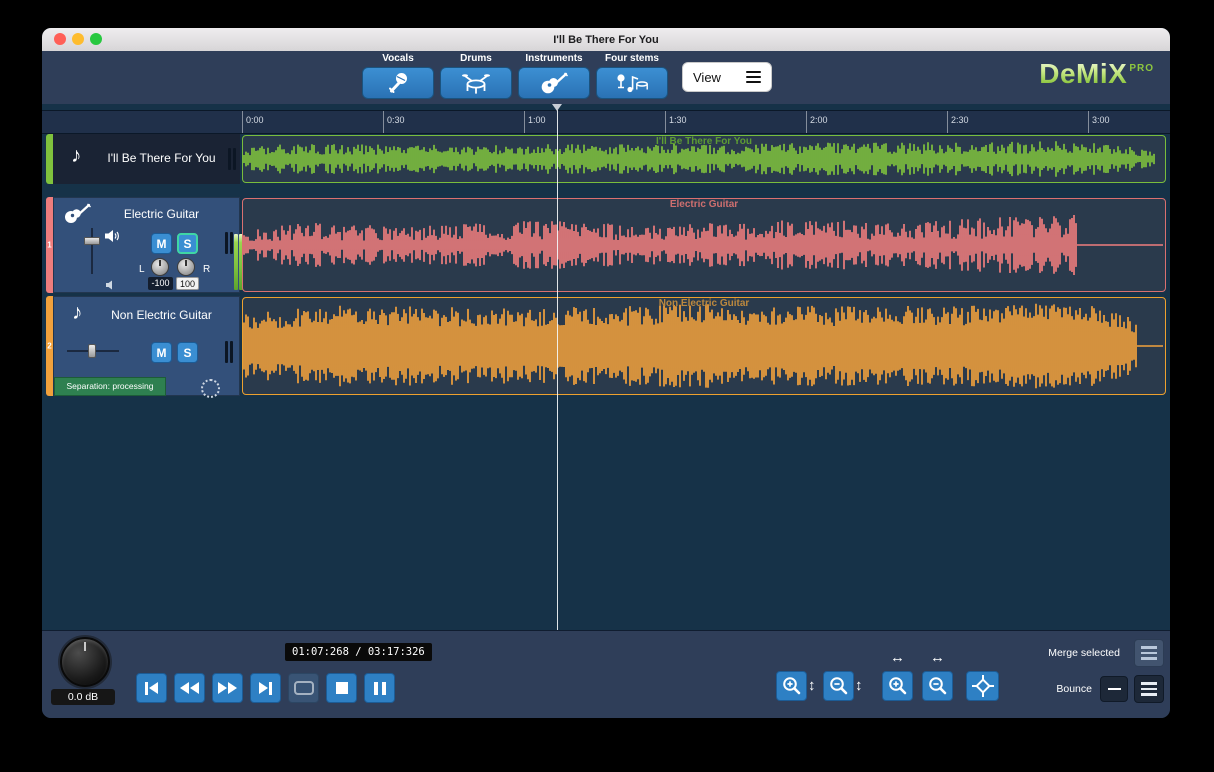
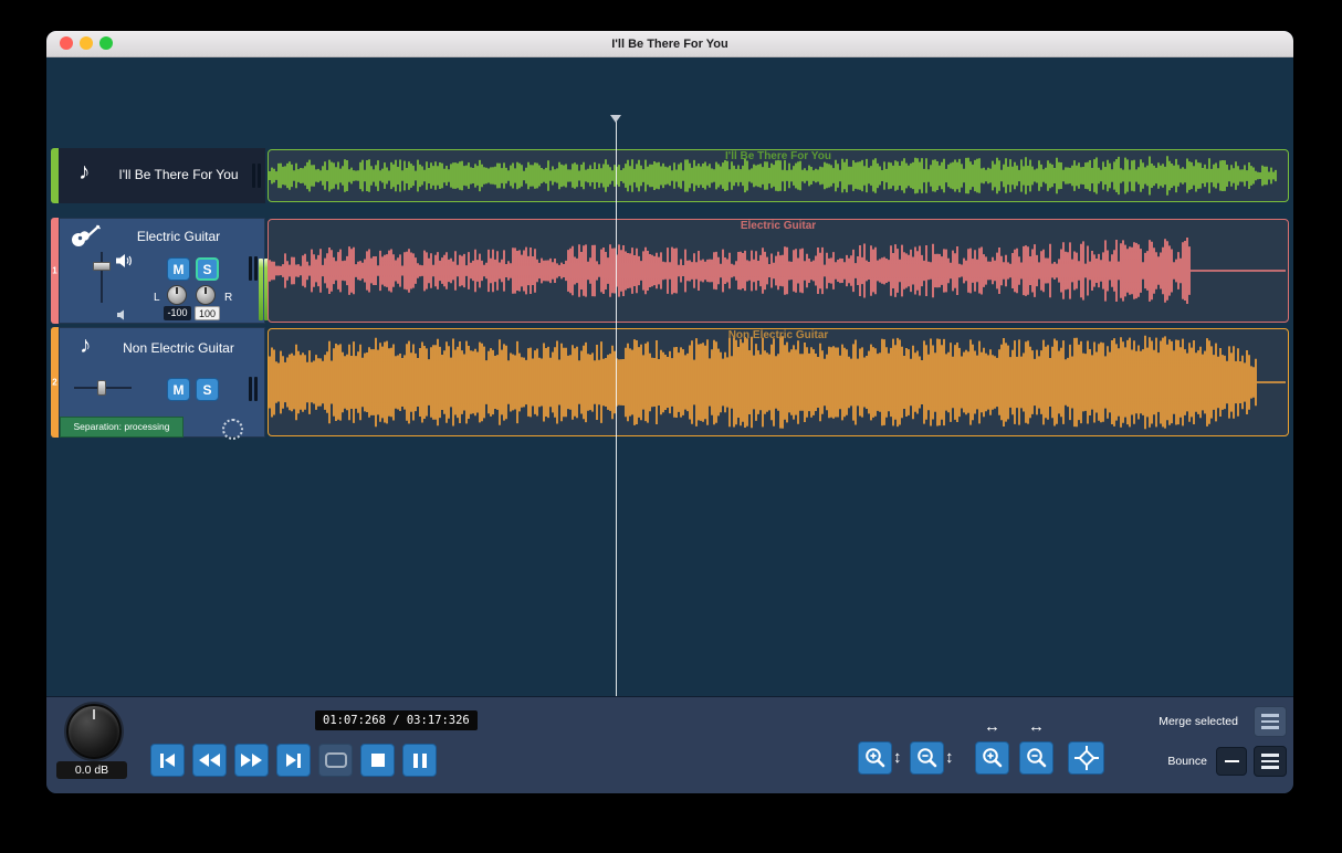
  I'll Be There For You
- Vocals
- Drums
- Instruments
- Four stems
- View
- DeMiX
- PRO
- 0:00
- 0:30
- 1:00
- 1:30
- 2:00
- 2:30
- 3:00
  ♪
  I'll Be There For You
  I'll Be There For You
  1
  Electric Guitar
  M
  S
  L
  R
  -100
  100
  Electric Guitar
  2
  ♪
  Non Electric Guitar
  M
  S
  Separation: processing
  Non Electric Guitar
  0.0 dB
  01:07:268 / 03:17:326
  ↕
  ↕
  ↔
  ↔
  Merge selected
  Bounce
